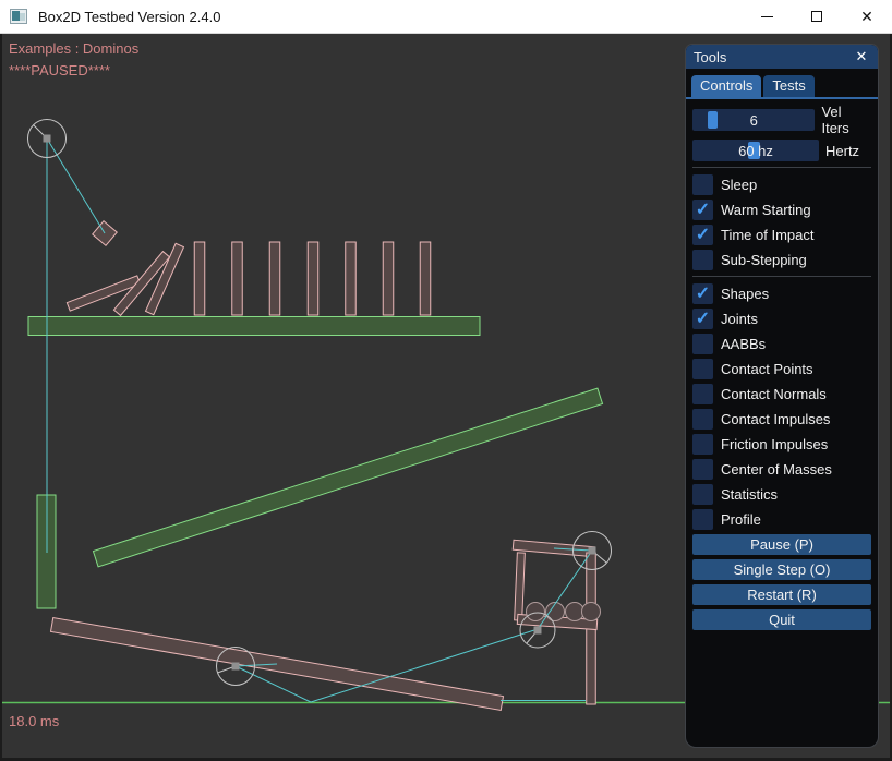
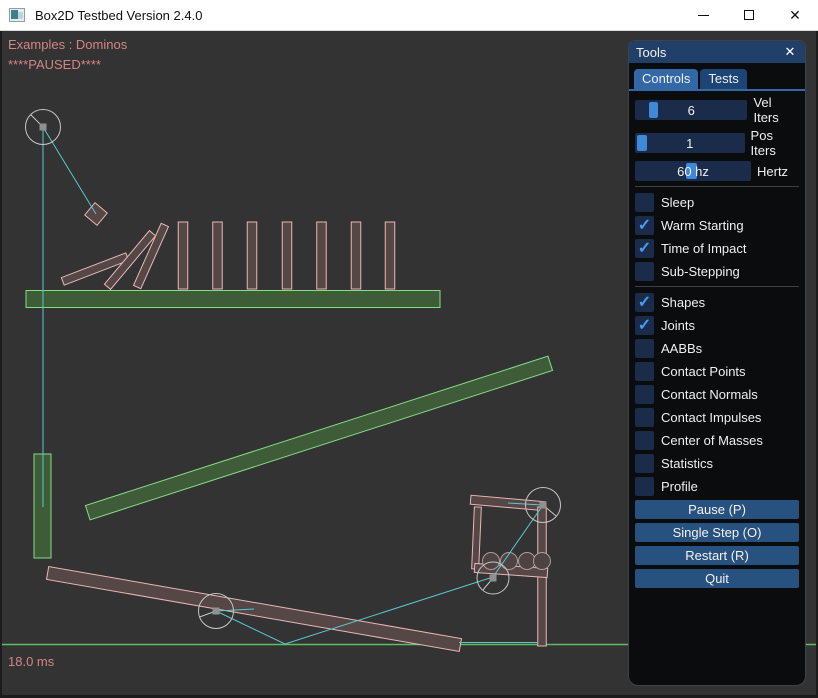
  Box2D Testbed Version 2.4.0
  ✕
  Examples : Dominos
  ****PAUSED****
  18.0 ms
  Tools
  ✕
  Controls
  Tests
  6
  Vel Iters
+ 1
+ Pos Iters
  60 hz
  Hertz
  Sleep
  ✓
  Warm Starting
  ✓
  Time of Impact
  Sub-Stepping
  ✓
  Shapes
  ✓
  Joints
  AABBs
  Contact Points
  Contact Normals
  Contact Impulses
- Friction Impulses
  Center of Masses
  Statistics
  Profile
  Pause (P)
  Single Step (O)
  Restart (R)
  Quit
